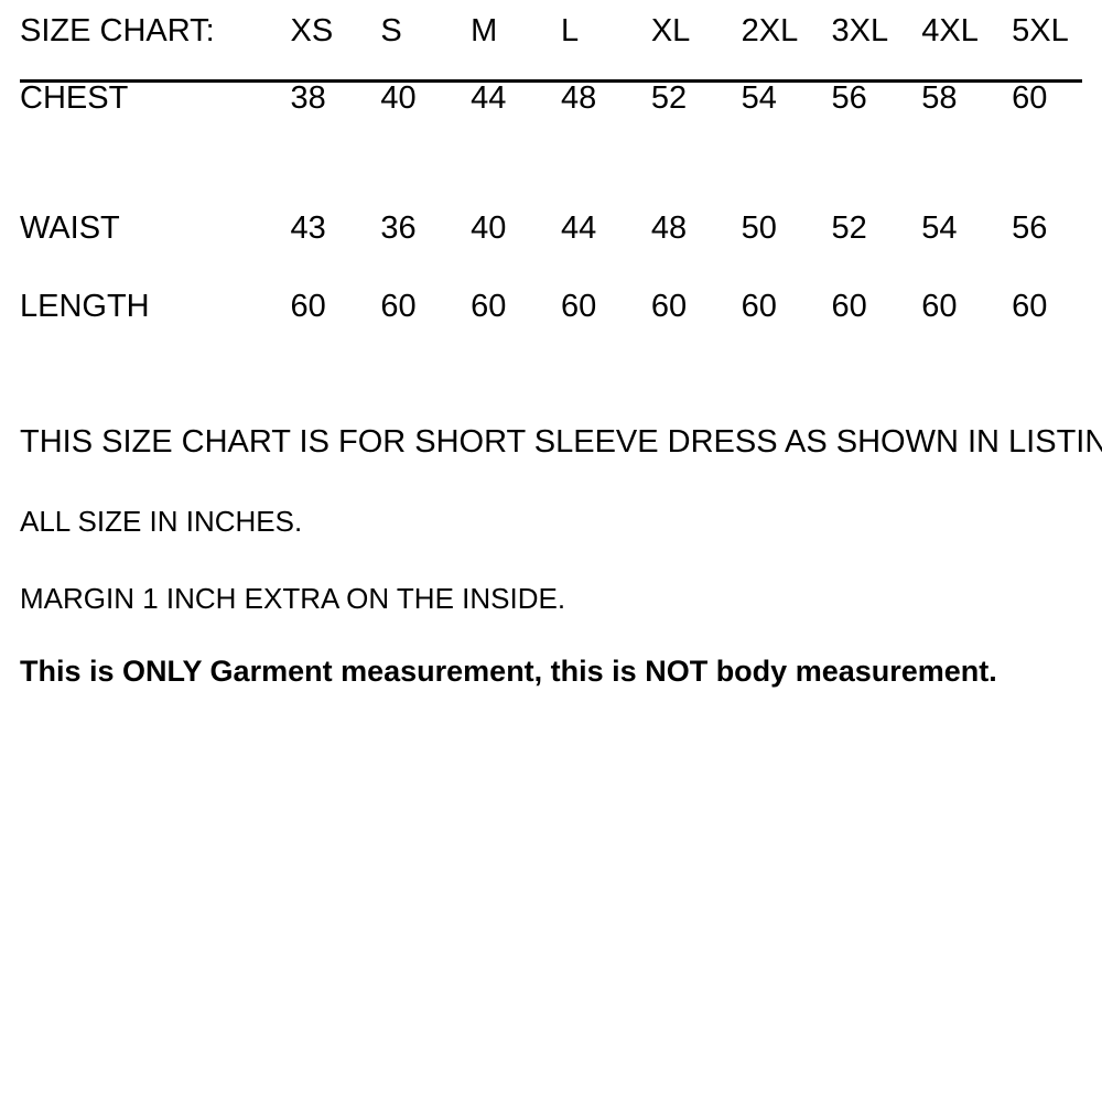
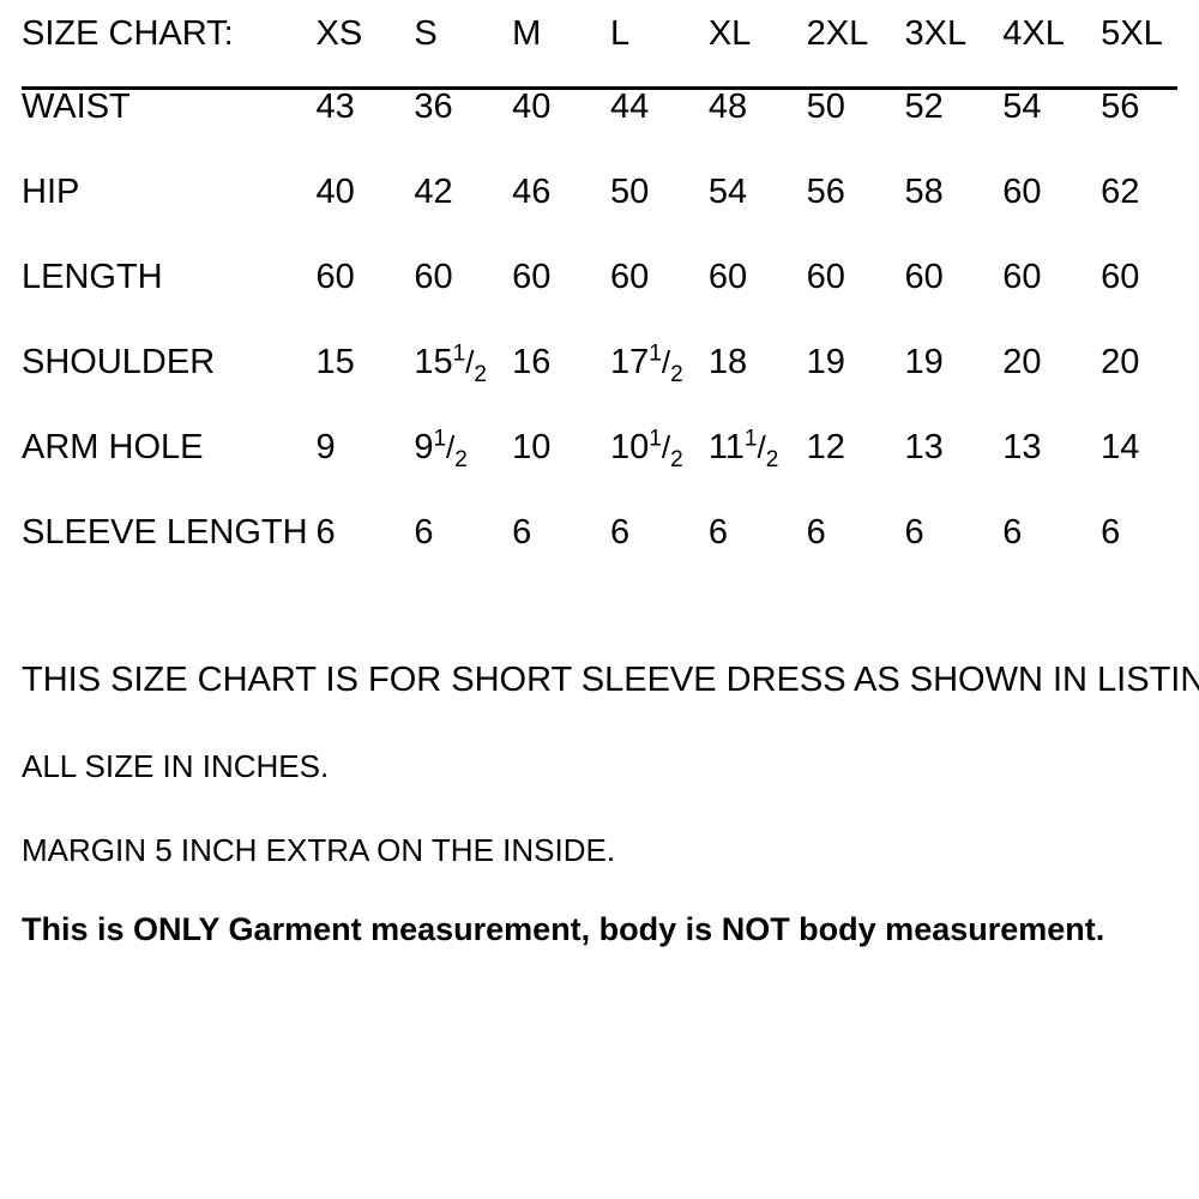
  SIZE CHART:	XS	S	M	L	XL	2XL	3XL	4XL	5XL
- CHEST	38	40	44	48	52	54	56	58	60
  WAIST	43	36	40	44	48	50	52	54	56
+ HIP	40	42	46	50	54	56	58	60	62
  LENGTH	60	60	60	60	60	60	60	60	60
+ SHOULDER	15	151/2	16	171/2	18	19	19	20	20
+ ARM HOLE	9	91/2	10	101/2	111/2	12	13	13	14
+ SLEEVE LENGTH	6	6	6	6	6	6	6	6	6
  THIS SIZE CHART IS FOR SHORT SLEEVE DRESS AS SHOWN IN LISTIN
  ALL SIZE IN INCHES.
- MARGIN 1 INCH EXTRA ON THE INSIDE.
+ MARGIN 5 INCH EXTRA ON THE INSIDE.
- This is ONLY Garment measurement, this is NOT body measurement.
+ This is ONLY Garment measurement, body is NOT body measurement.
